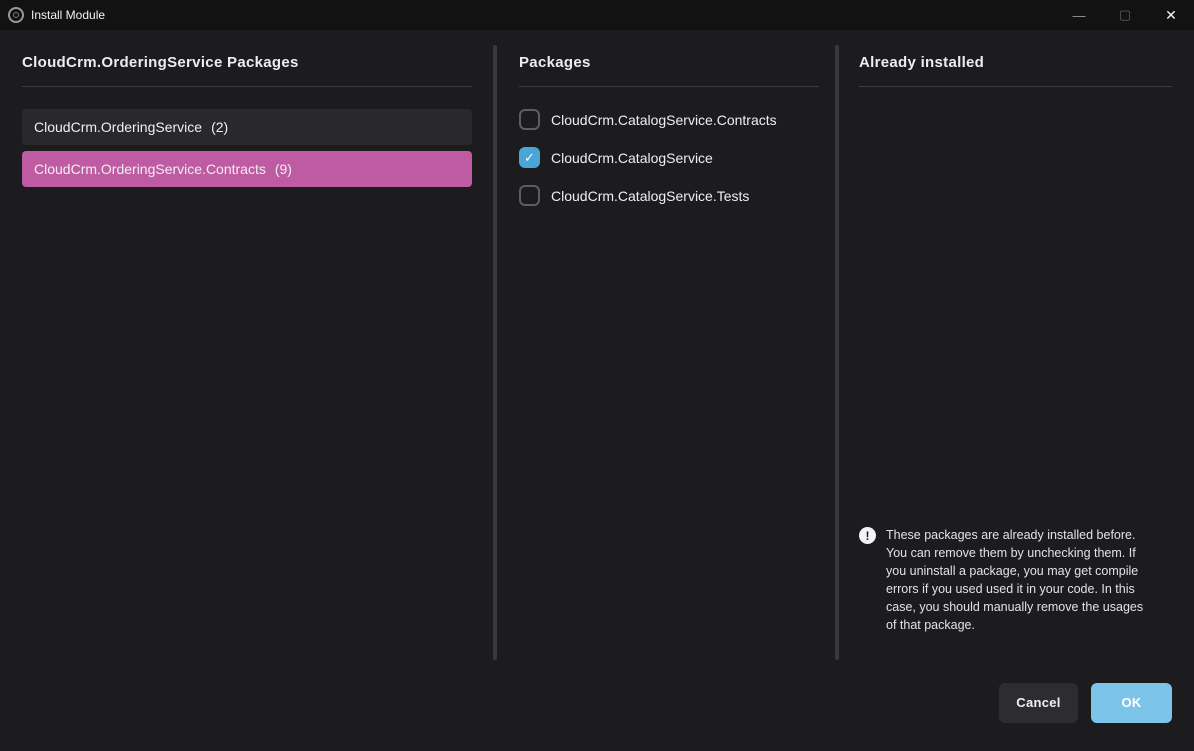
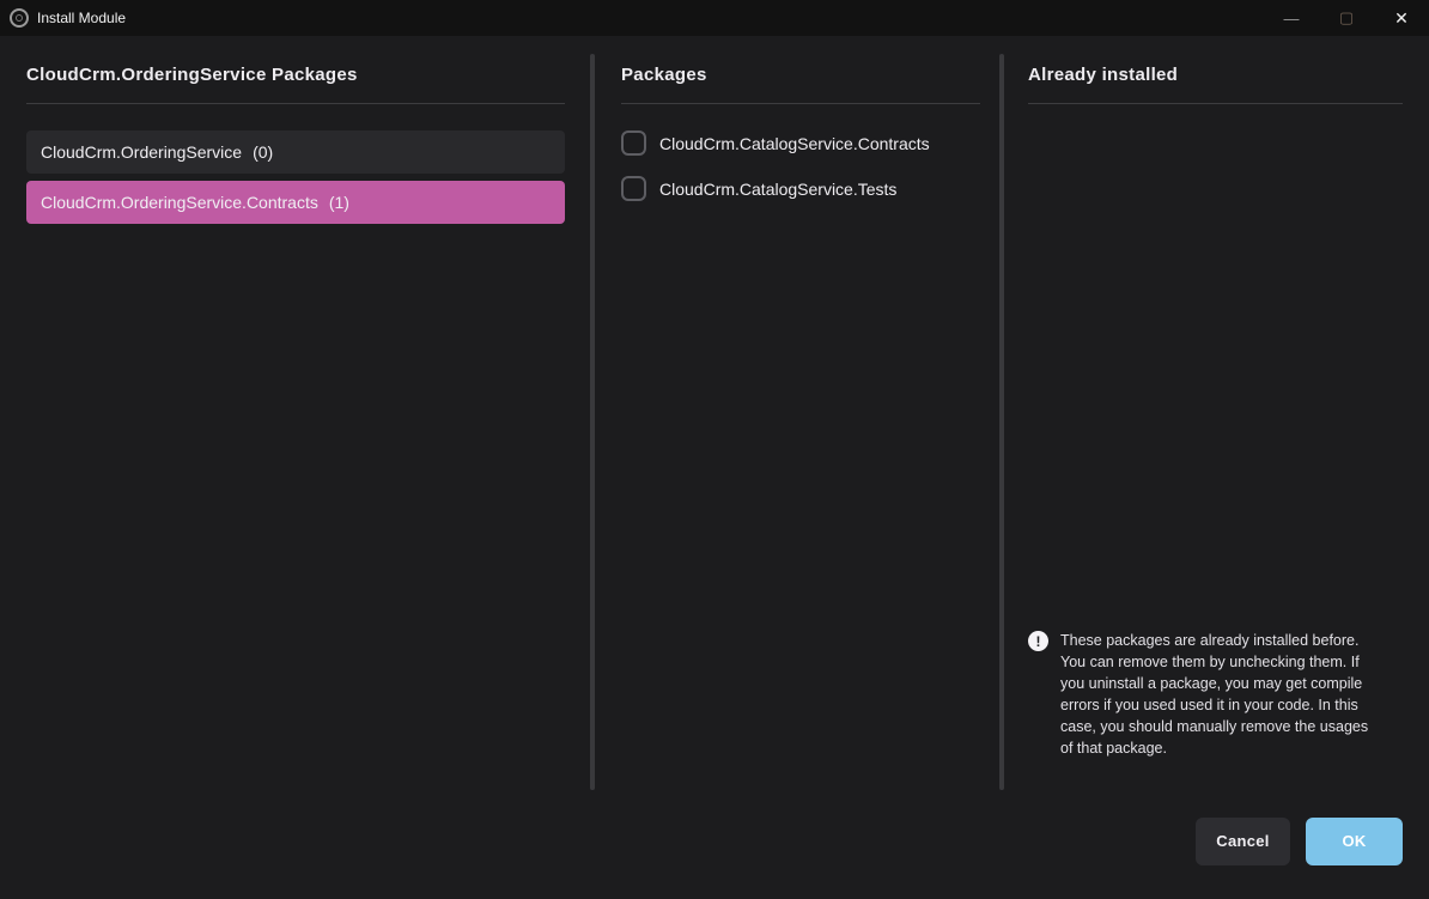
  Install Module
  —
  ▢
  ✕
  CloudCrm.OrderingService Packages
  CloudCrm.OrderingService
- (2)
+ (0)
  CloudCrm.OrderingService.Contracts
- (9)
+ (1)
  Packages
  CloudCrm.CatalogService.Contracts
- ✓
- CloudCrm.CatalogService
  CloudCrm.CatalogService.Tests
  Already installed
  !
  These packages are already installed before. You can remove them by unchecking them. If you uninstall a package, you may get compile errors if you used used it in your code. In this case, you should manually remove the usages of that package.
  Cancel
  OK
